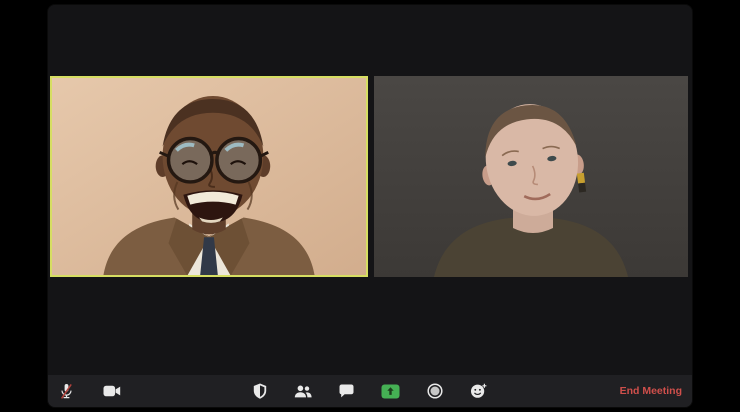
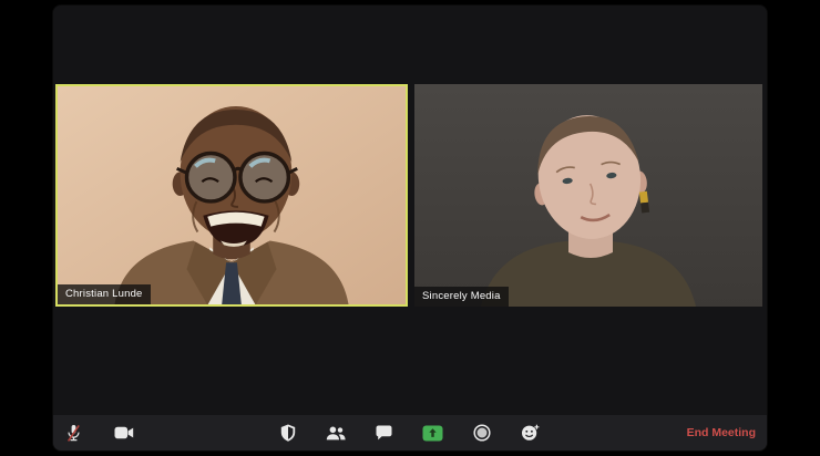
+ Christian Lunde
+ Sincerely Media
  End Meeting
